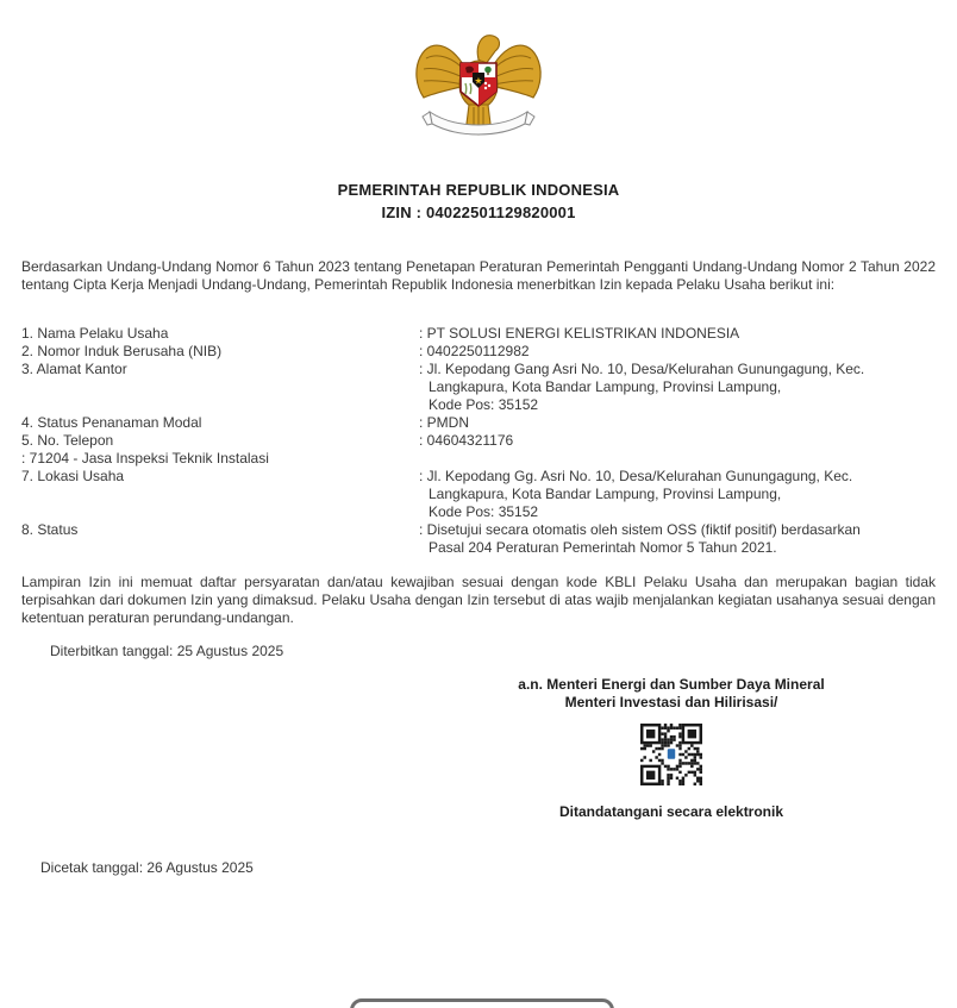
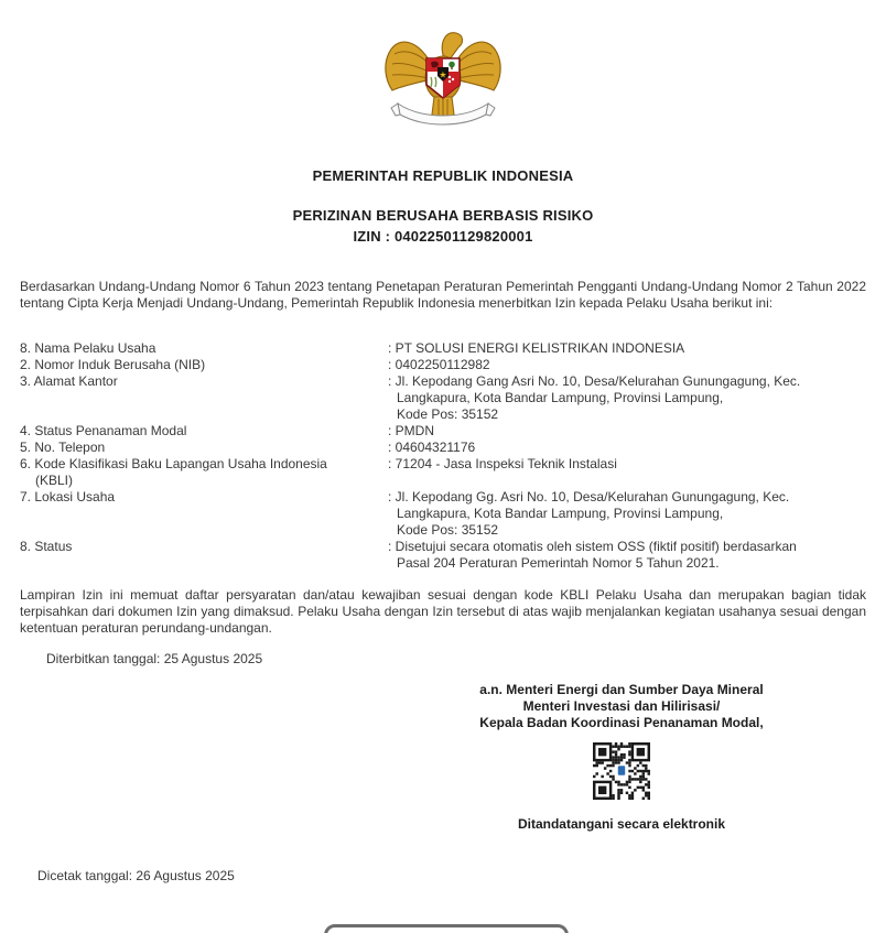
  ★
  PEMERINTAH REPUBLIK INDONESIA
+ PERIZINAN BERUSAHA BERBASIS RISIKO
  IZIN : 04022501129820001
  Berdasarkan Undang-Undang Nomor 6 Tahun 2023 tentang Penetapan Peraturan Pemerintah Pengganti Undang-Undang Nomor 2 Tahun 2022 tentang Cipta Kerja Menjadi Undang-Undang, Pemerintah Republik Indonesia menerbitkan Izin kepada Pelaku Usaha berikut ini:
- 1. Nama Pelaku Usaha
+ 8. Nama Pelaku Usaha
  : PT SOLUSI ENERGI KELISTRIKAN INDONESIA
  2. Nomor Induk Berusaha (NIB)
  : 0402250112982
  3. Alamat Kantor
  : Jl. Kepodang Gang Asri No. 10, Desa/Kelurahan Gunungagung, Kec.
  Langkapura, Kota Bandar Lampung, Provinsi Lampung,
  Kode Pos: 35152
  4. Status Penanaman Modal
  : PMDN
  5. No. Telepon
  : 04604321176
+ 6. Kode Klasifikasi Baku Lapangan Usaha Indonesia
+ (KBLI)
  : 71204 - Jasa Inspeksi Teknik Instalasi
  7. Lokasi Usaha
  : Jl. Kepodang Gg. Asri No. 10, Desa/Kelurahan Gunungagung, Kec.
  Langkapura, Kota Bandar Lampung, Provinsi Lampung,
  Kode Pos: 35152
  8. Status
  : Disetujui secara otomatis oleh sistem OSS (fiktif positif) berdasarkan
  Pasal 204 Peraturan Pemerintah Nomor 5 Tahun 2021.
  Lampiran Izin ini memuat daftar persyaratan dan/atau kewajiban sesuai dengan kode KBLI Pelaku Usaha dan merupakan bagian tidak terpisahkan dari dokumen Izin yang dimaksud. Pelaku Usaha dengan Izin tersebut di atas wajib menjalankan kegiatan usahanya sesuai dengan ketentuan peraturan perundang-undangan.
  Diterbitkan tanggal: 25 Agustus 2025
  a.n. Menteri Energi dan Sumber Daya Mineral
  Menteri Investasi dan Hilirisasi/
+ Kepala Badan Koordinasi Penanaman Modal,
  Ditandatangani secara elektronik
  Dicetak tanggal: 26 Agustus 2025
